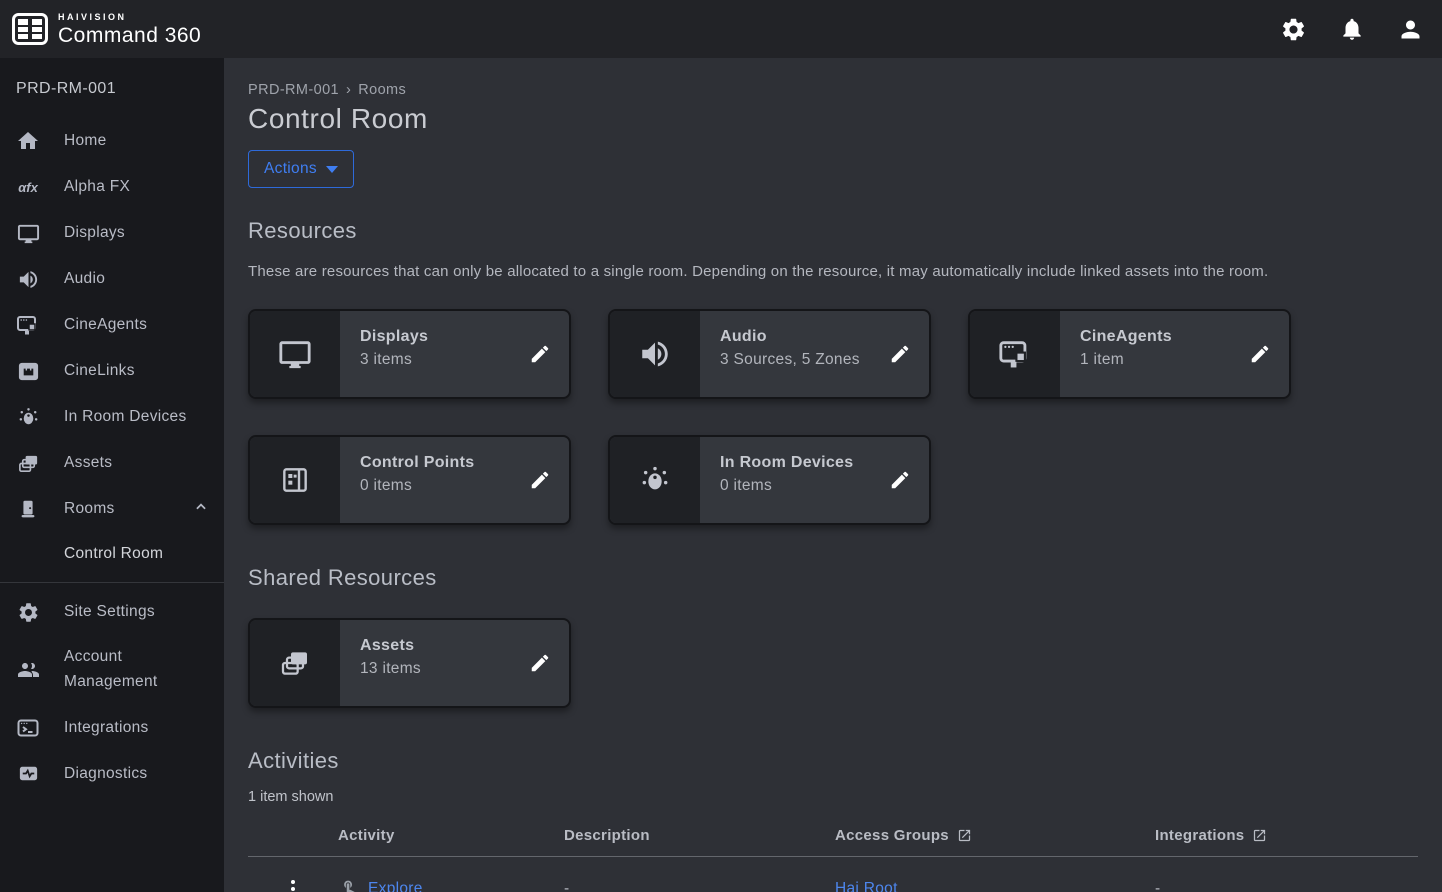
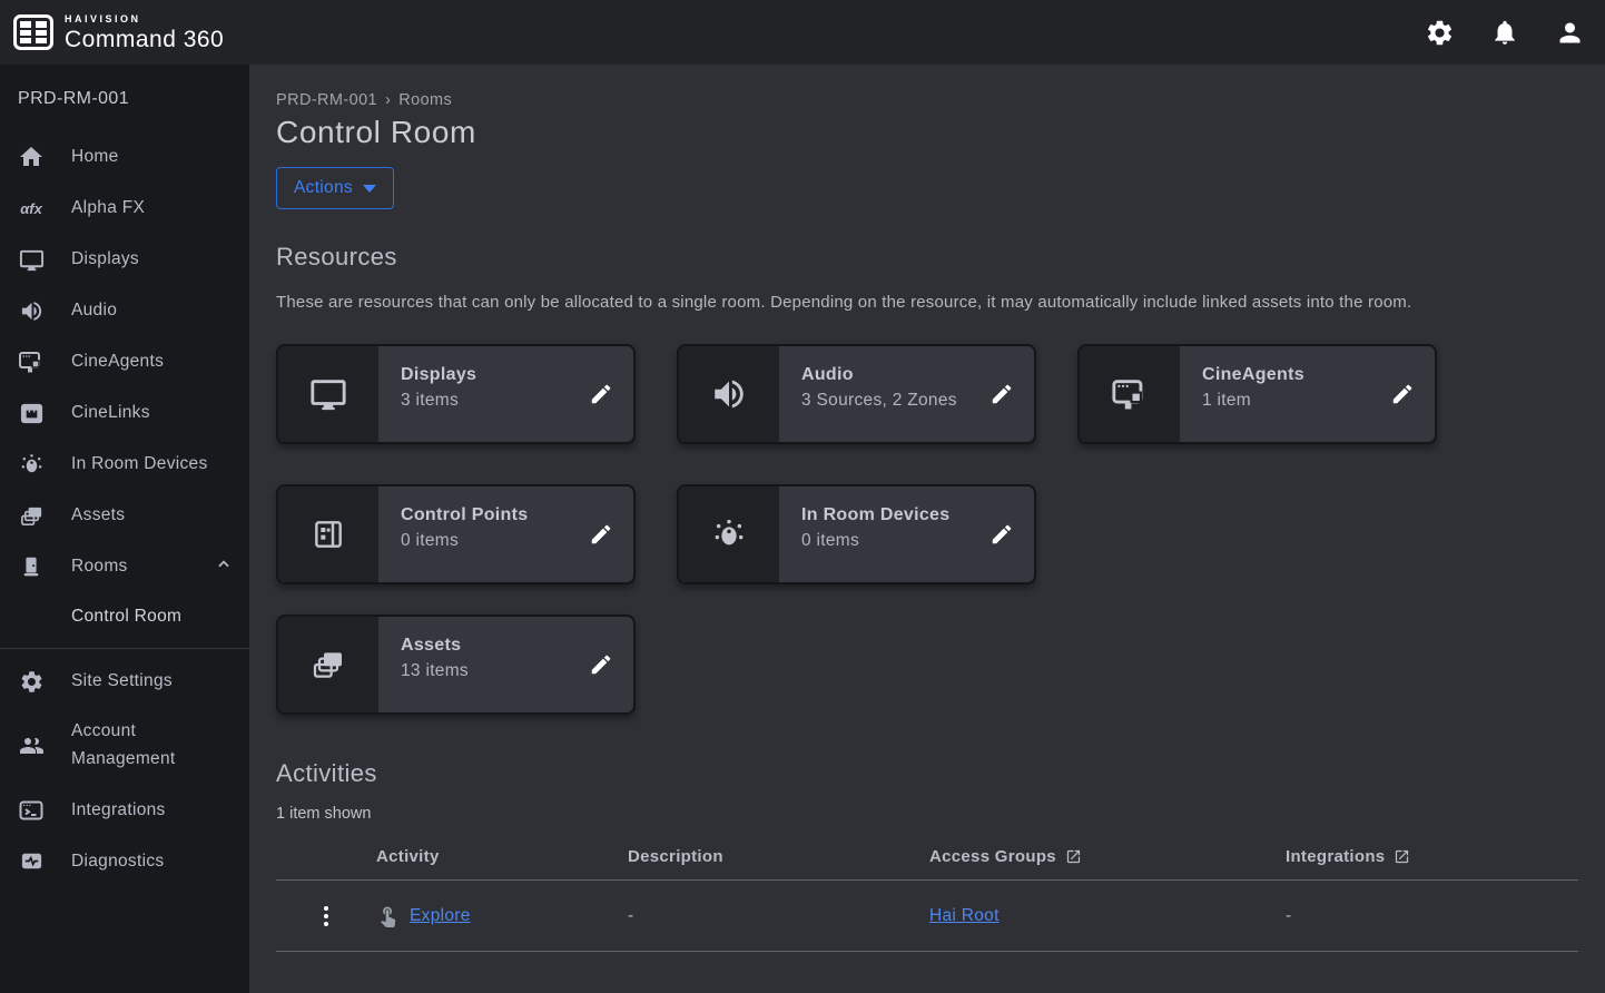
  HAIVISION
  Command 360
  PRD-RM-001
  Home
  αfx
  Alpha FX
  Displays
  Audio
  CineAgents
  CineLinks
  In Room Devices
  Assets
  Rooms
  Control Room
  Site Settings
  Account Management
  Integrations
  Diagnostics
  PRD-RM-001 › Rooms
  Control Room
  Actions
  Resources
  These are resources that can only be allocated to a single room. Depending on the resource, it may automatically include linked assets into the room.
  Displays
  3 items
  Audio
- 3 Sources, 5 Zones
+ 3 Sources, 2 Zones
  CineAgents
  1 item
  Control Points
  0 items
  In Room Devices
  0 items
- Shared Resources
  Assets
  13 items
  Activities
  1 item shown
  	Activity	Description	Access Groups	Integrations
  	Explore	-	Hai Root	-
